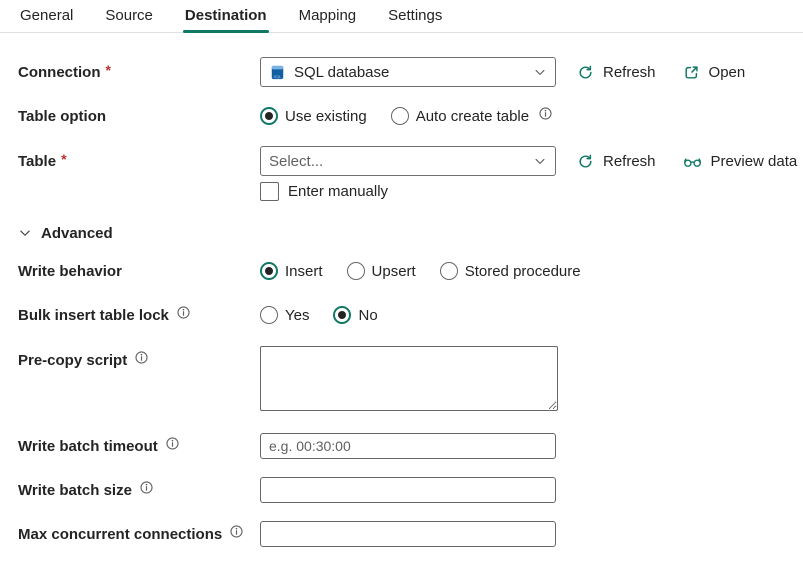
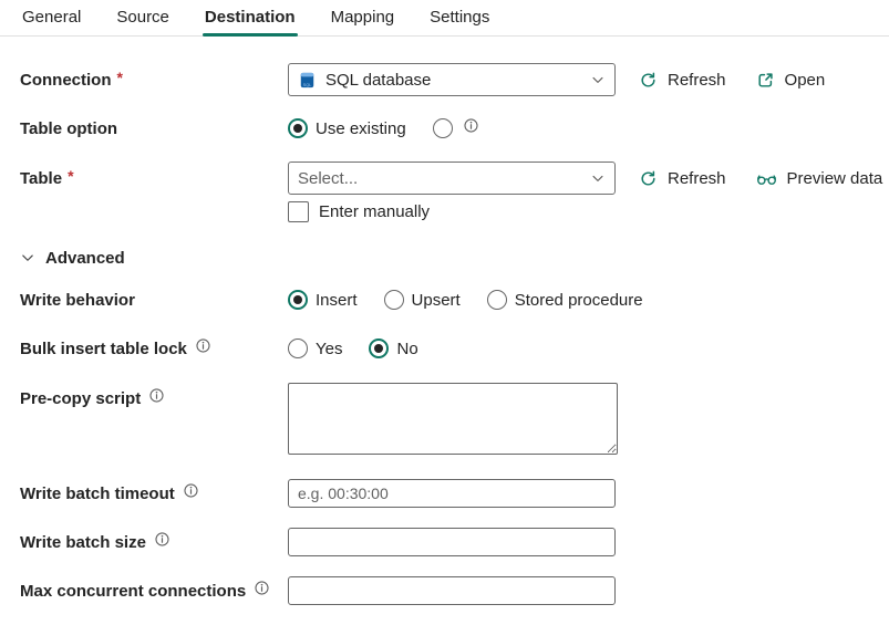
  General
  Source
  Destination
  Mapping
  Settings
  Connection
  *
  SQL database
  Refresh
  Open
  Table option
  Use existing
- Auto create table
  Table
  *
  Select...
  Refresh
  Preview data
  Enter manually
  Advanced
  Write behavior
  Insert
  Upsert
  Stored procedure
  Bulk insert table lock
  Yes
  No
  Pre-copy script
  Write batch timeout
  e.g. 00:30:00
  Write batch size
  Max concurrent connections
